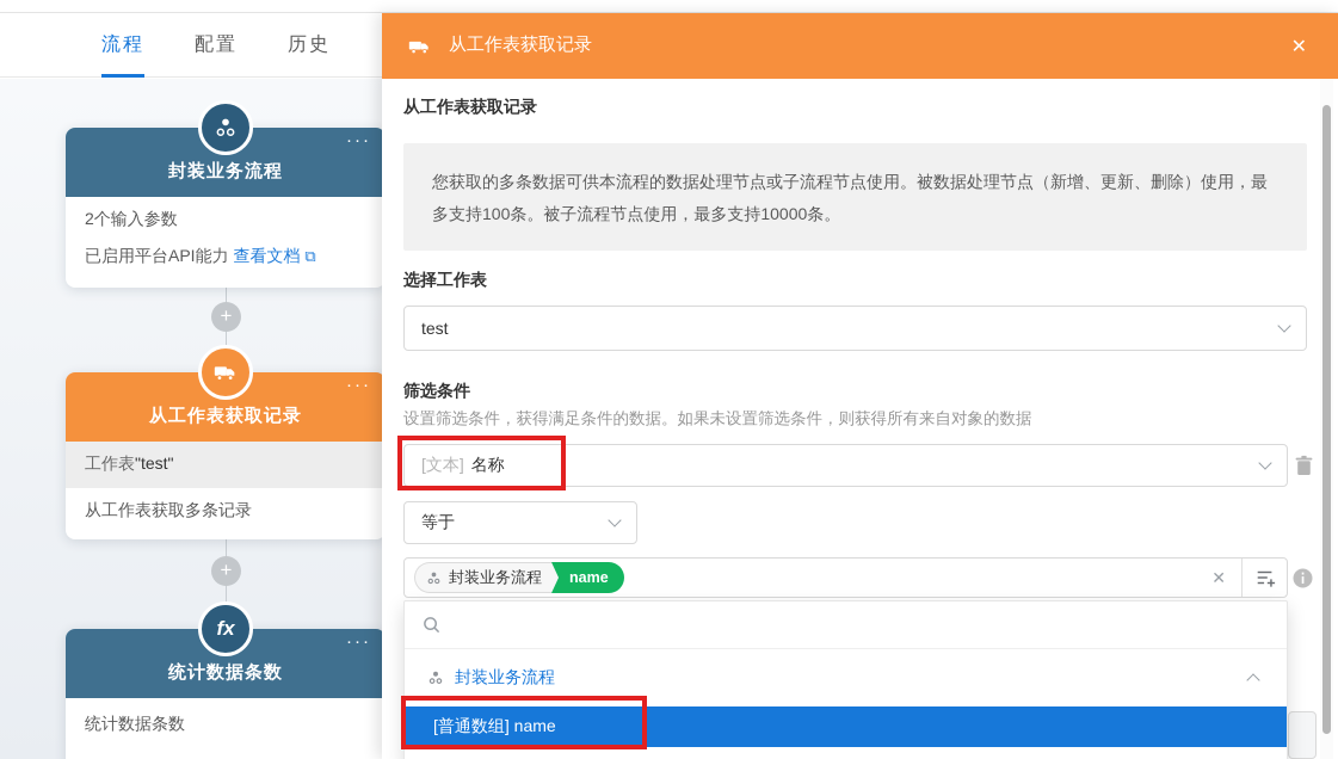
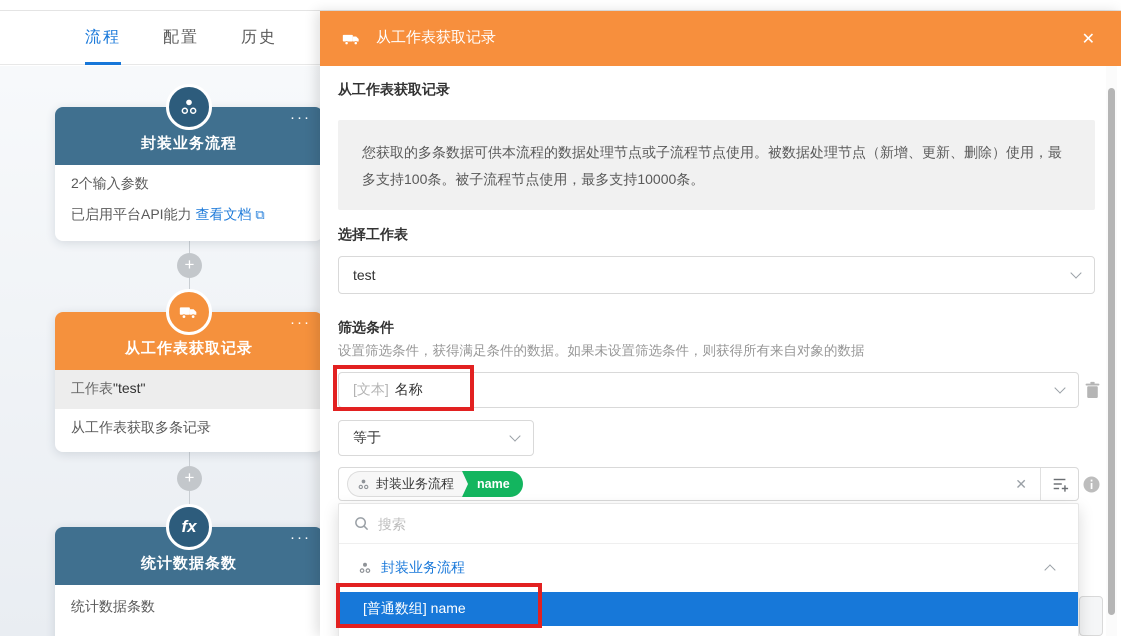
  流程
  配置
  历史
  封装业务流程
  ···
  2个输入参数
  已启用平台API能力 查看文档 ⧉
  +
  从工作表获取记录
  ···
  工作表"test"
  从工作表获取多条记录
  +
  fx
  统计数据条数
  ···
  统计数据条数
  从工作表获取记录
  ✕
  从工作表获取记录
  您获取的多条数据可供本流程的数据处理节点或子流程节点使用。被数据处理节点（新增、更新、删除）使用，最多支持100条。被子流程节点使用，最多支持10000条。
  选择工作表
  test
  筛选条件
  设置筛选条件，获得满足条件的数据。如果未设置筛选条件，则获得所有来自对象的数据
  [文本]
  名称
  等于
  封装业务流程
  name
  ✕
+ 搜索
  封装业务流程
  [普通数组] name
